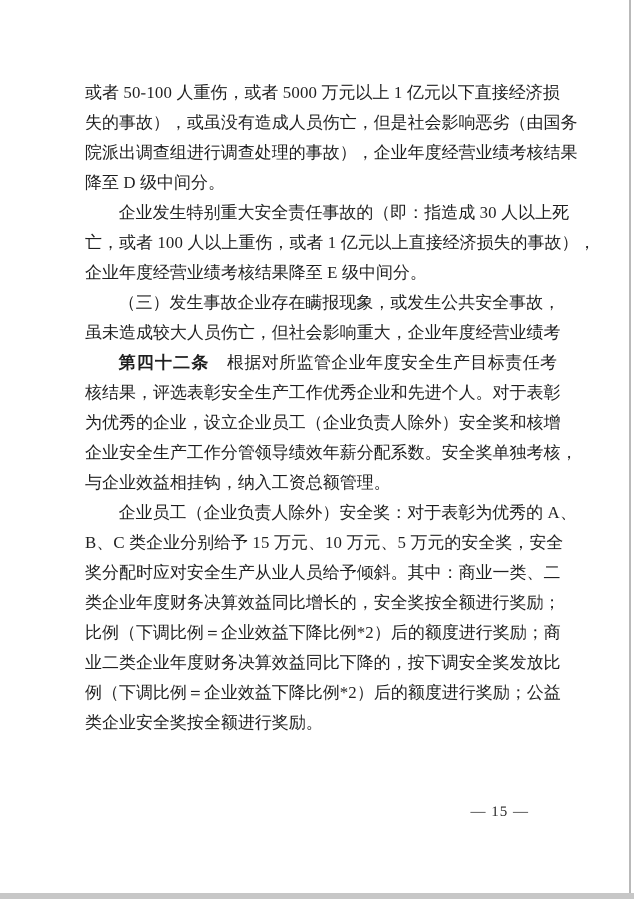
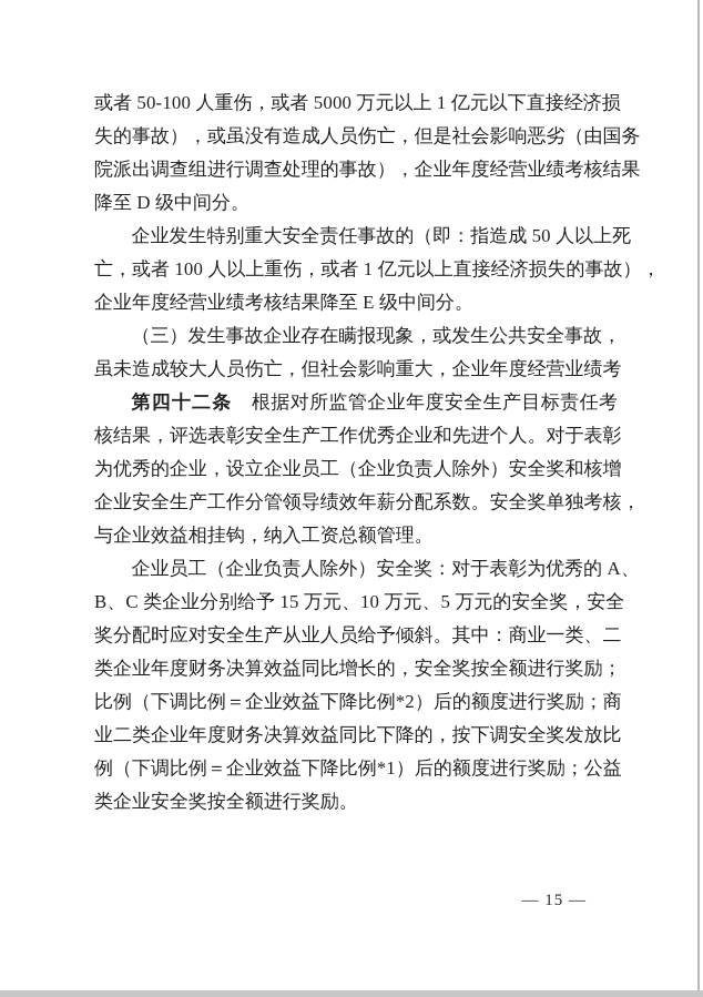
  或者 50-100 人重伤，或者 5000 万元以上 1 亿元以下直接经济损
  失的事故），或虽没有造成人员伤亡，但是社会影响恶劣（由国务
  院派出调查组进行调查处理的事故），企业年度经营业绩考核结果
  降至 D 级中间分。
- 企业发生特别重大安全责任事故的（即：指造成 30 人以上死
+ 企业发生特别重大安全责任事故的（即：指造成 50 人以上死
  亡，或者 100 人以上重伤，或者 1 亿元以上直接经济损失的事故），
  企业年度经营业绩考核结果降至 E 级中间分。
  （三）发生事故企业存在瞒报现象，或发生公共安全事故，
  虽未造成较大人员伤亡，但社会影响重大，企业年度经营业绩考
  第四十二条 根据对所监管企业年度安全生产目标责任考
  核结果，评选表彰安全生产工作优秀企业和先进个人。对于表彰
  为优秀的企业，设立企业员工（企业负责人除外）安全奖和核增
  企业安全生产工作分管领导绩效年薪分配系数。安全奖单独考核，
  与企业效益相挂钩，纳入工资总额管理。
  企业员工（企业负责人除外）安全奖：对于表彰为优秀的 A、
  B、C 类企业分别给予 15 万元、10 万元、5 万元的安全奖，安全
  奖分配时应对安全生产从业人员给予倾斜。其中：商业一类、二
  类企业年度财务决算效益同比增长的，安全奖按全额进行奖励；
  比例（下调比例＝企业效益下降比例*2）后的额度进行奖励；商
  业二类企业年度财务决算效益同比下降的，按下调安全奖发放比
- 例（下调比例＝企业效益下降比例*2）后的额度进行奖励；公益
+ 例（下调比例＝企业效益下降比例*1）后的额度进行奖励；公益
  类企业安全奖按全额进行奖励。
  — 15 —
